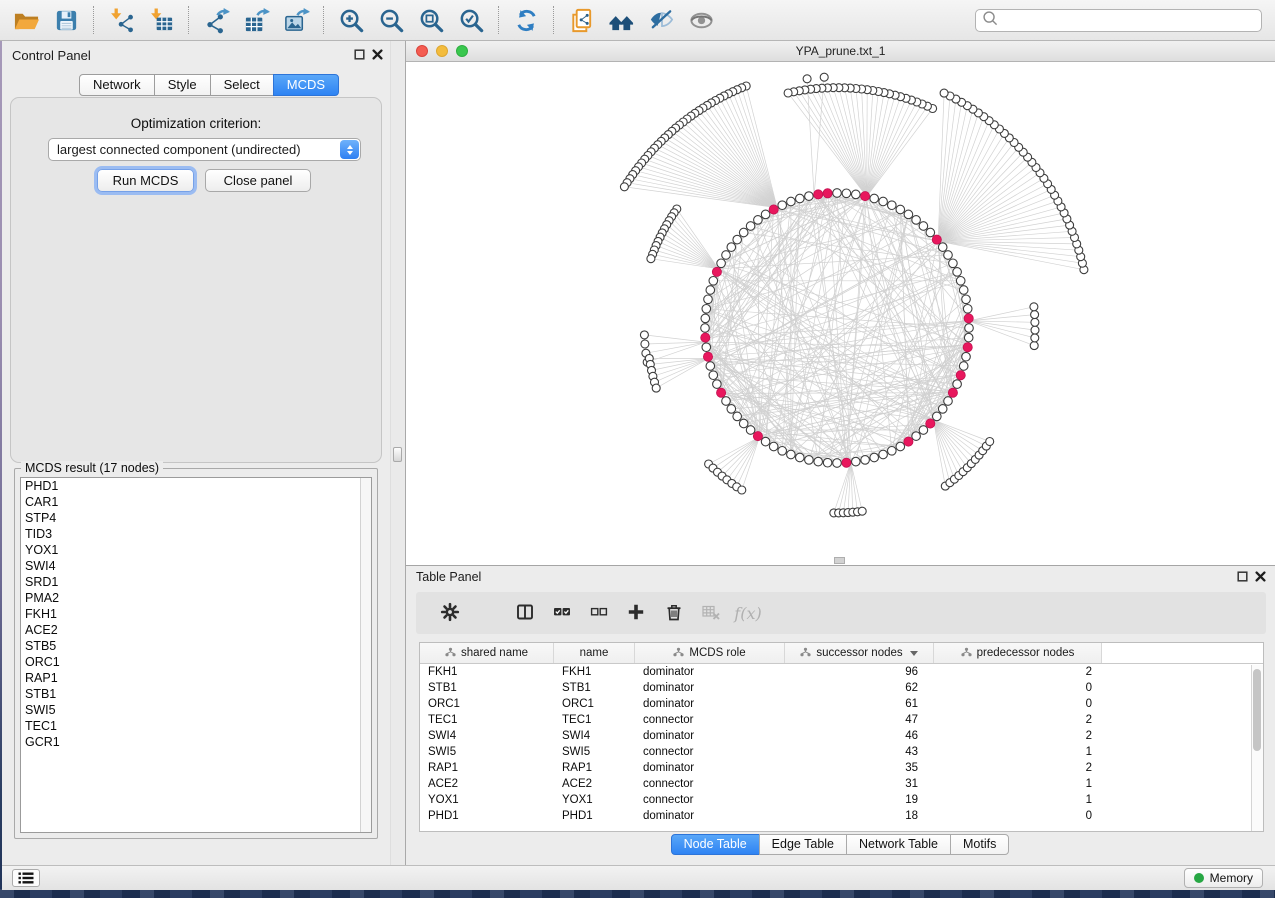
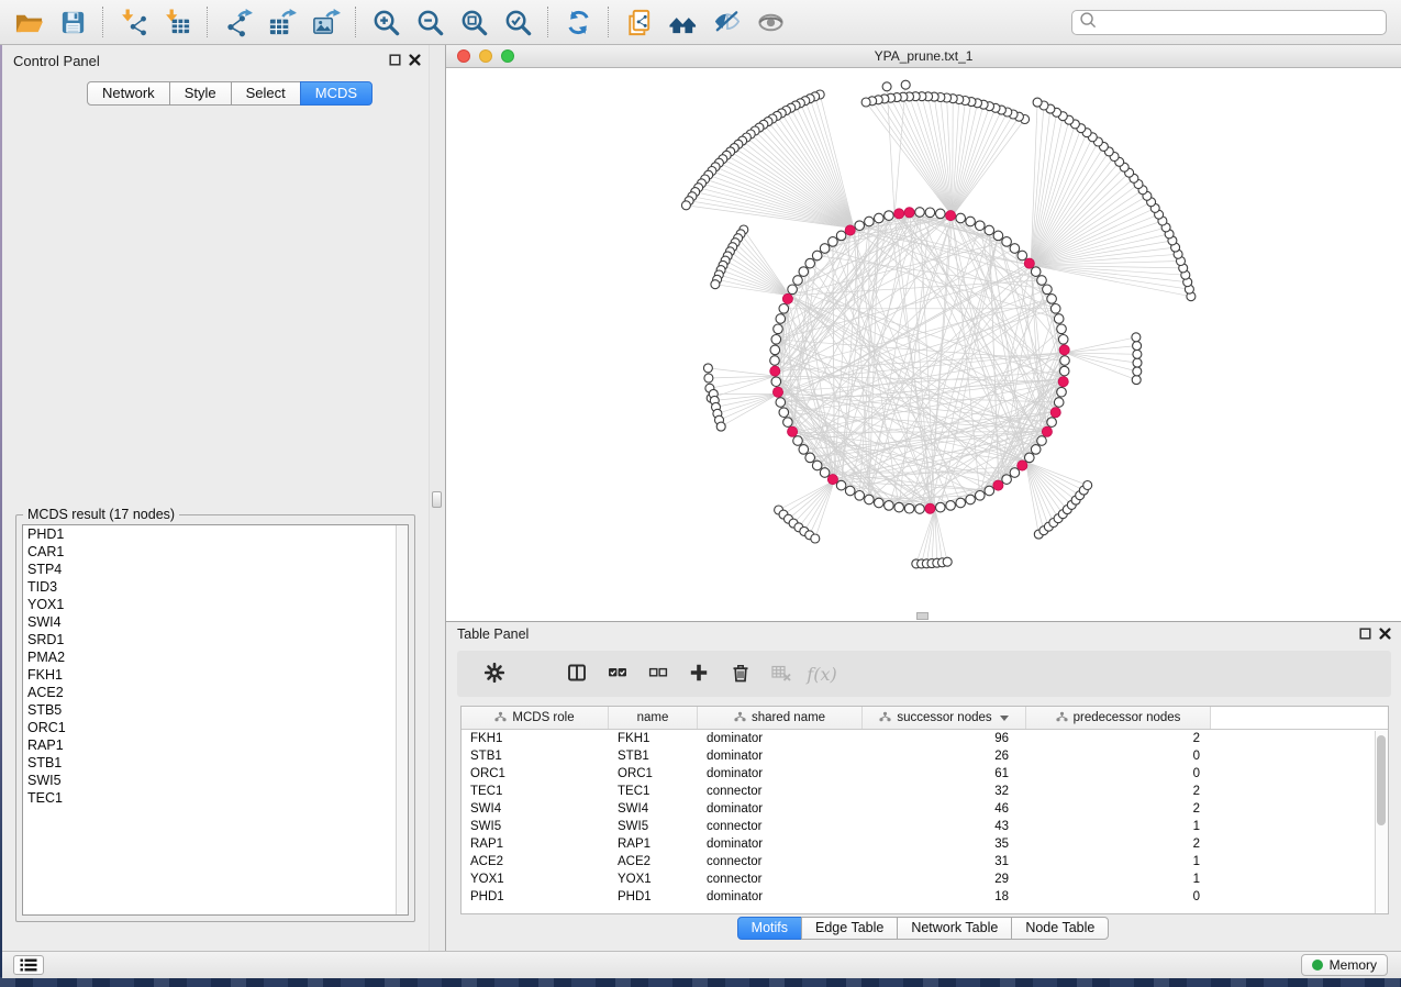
  Control Panel
  Network
  Style
  Select
  MCDS
- Optimization criterion:
- largest connected component (undirected)
- Run MCDS
- Close panel
  MCDS result (17 nodes)
  PHD1
  CAR1
  STP4
  TID3
  YOX1
  SWI4
  SRD1
  PMA2
  FKH1
  ACE2
  STB5
  ORC1
  RAP1
  STB1
  SWI5
  TEC1
- GCR1
  YPA_prune.txt_1
  Table Panel
  f(x)
- shared name
+ MCDS role
  name
- MCDS role
+ shared name
  successor nodes
  predecessor nodes
  FKH1
  FKH1
  dominator
  96
  2
  STB1
  STB1
  dominator
- 62
+ 26
  0
  ORC1
  ORC1
  dominator
  61
  0
  TEC1
  TEC1
  connector
- 47
+ 32
  2
  SWI4
  SWI4
  dominator
  46
  2
  SWI5
  SWI5
  connector
  43
  1
  RAP1
  RAP1
  dominator
  35
  2
  ACE2
  ACE2
  connector
  31
  1
  YOX1
  YOX1
  connector
- 19
+ 29
  1
  PHD1
  PHD1
  dominator
  18
  0
- Node Table
+ Motifs
  Edge Table
  Network Table
- Motifs
+ Node Table
  Memory
